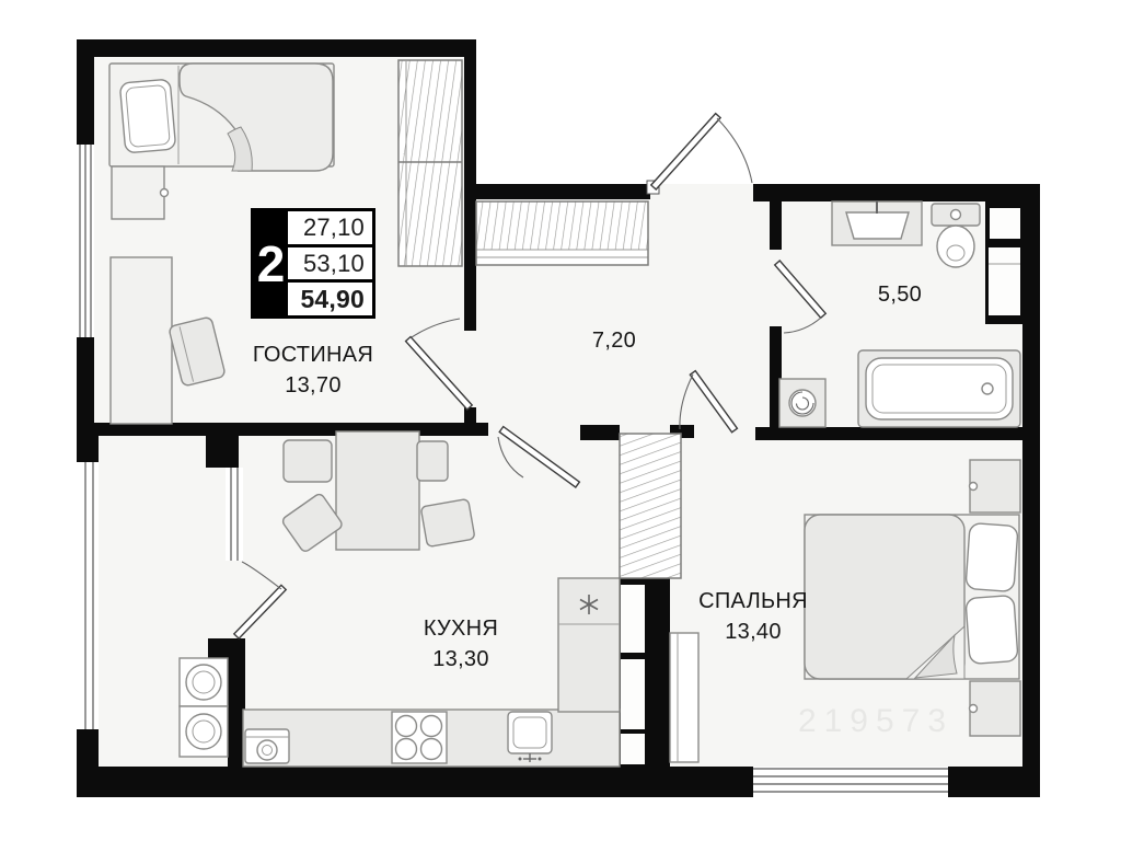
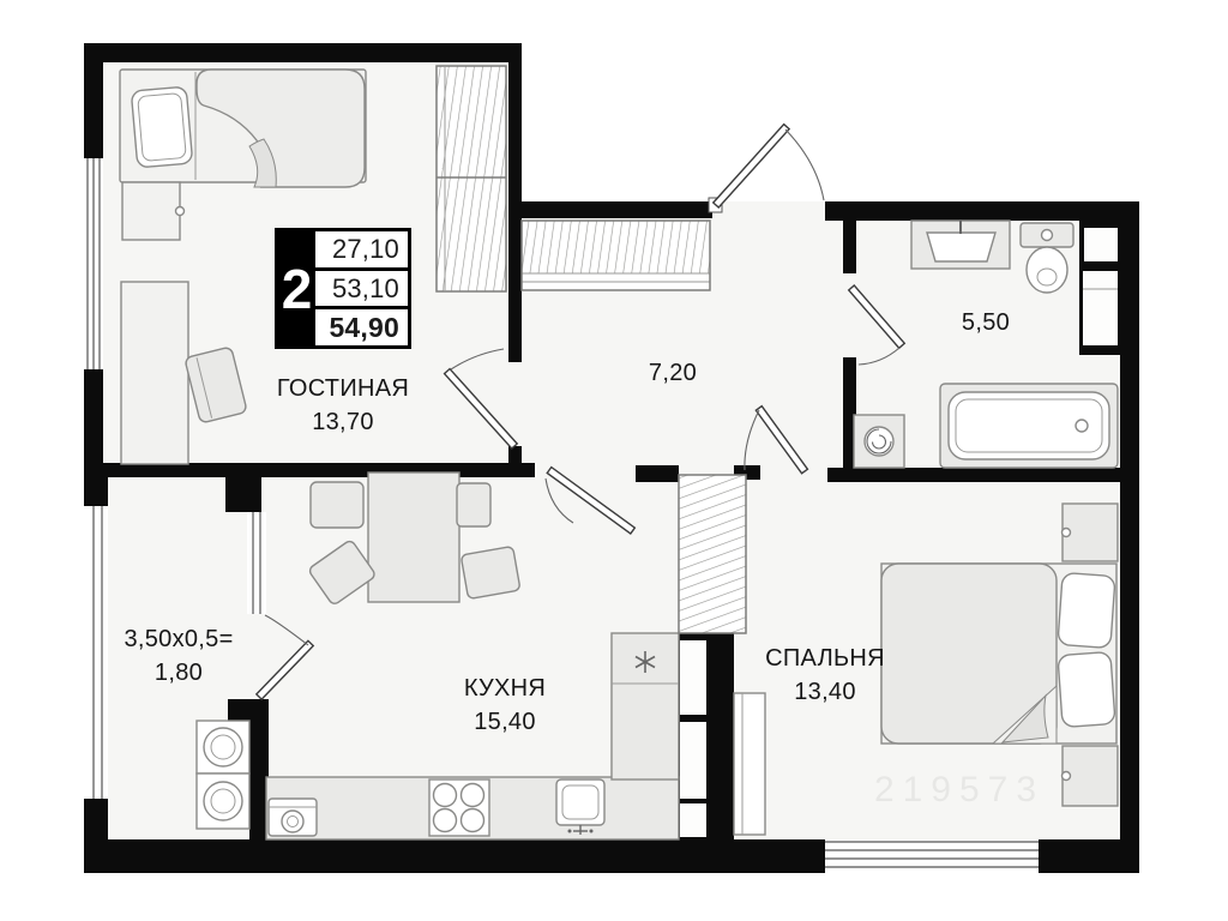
  2
  27,10
  53,10
  54,90
  ГОСТИНАЯ
  13,70
  7,20
  5,50
+ 3,50x0,5=
+ 1,80
  КУХНЯ
- 13,30
+ 15,40
  СПАЛЬНЯ
  13,40
